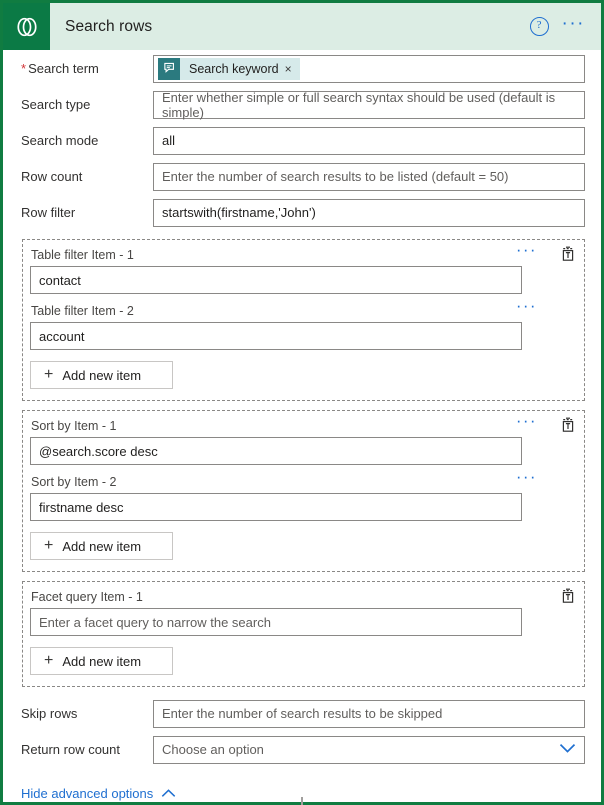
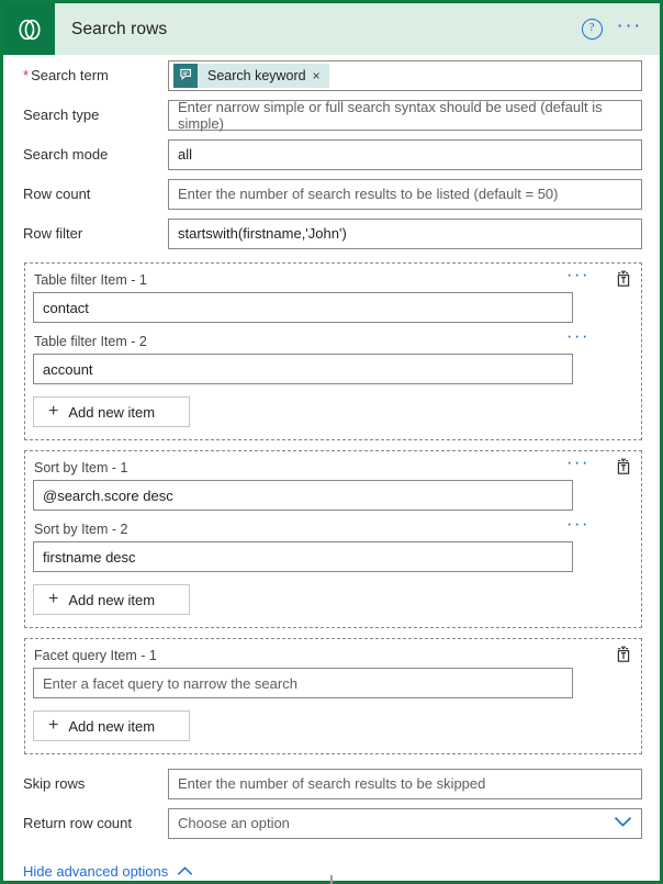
  Search rows
  ?
  ···
  * Search term
  Search keyword
  ×
  Search type
- Enter whether simple or full search syntax should be used (default is simple)
+ Enter narrow simple or full search syntax should be used (default is simple)
  Search mode
  all
  Row count
  Enter the number of search results to be listed (default = 50)
  Row filter
  startswith(firstname,'John')
  ···
  Table filter Item - 1
  contact
  ···
  Table filter Item - 2
  account
  +
  Add new item
  ···
  Sort by Item - 1
  @search.score desc
  ···
  Sort by Item - 2
  firstname desc
  +
  Add new item
  Facet query Item - 1
  Enter a facet query to narrow the search
  +
  Add new item
  Skip rows
  Enter the number of search results to be skipped
  Return row count
  Choose an option
  Hide advanced options
